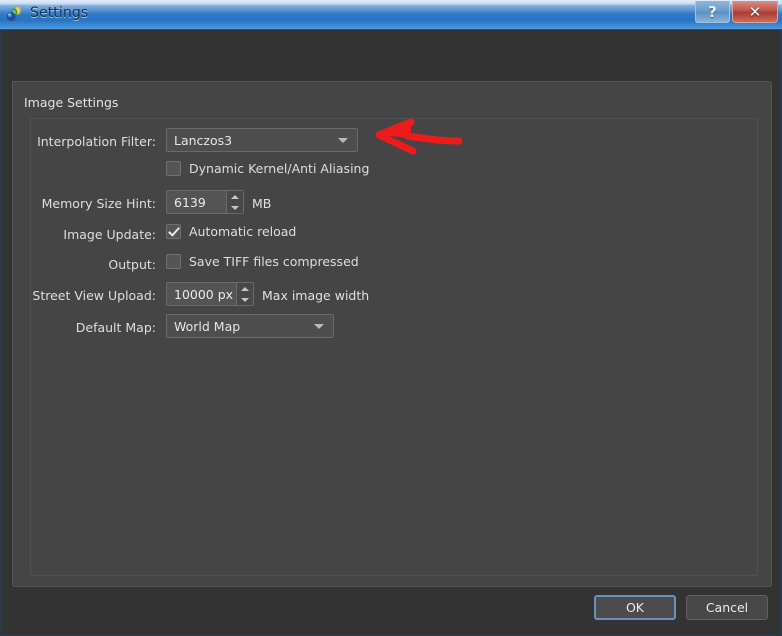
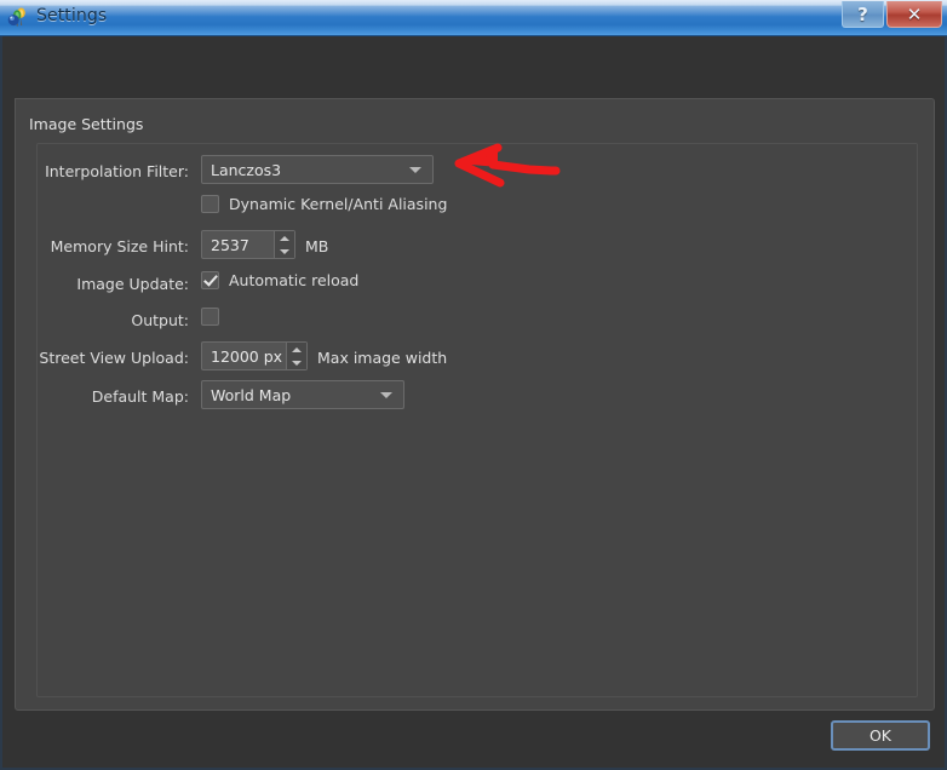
  Settings
  ?
  ✕
  Image Settings
  Interpolation Filter:
  Lanczos3
  Dynamic Kernel/Anti Aliasing
  Memory Size Hint:
- 6139
+ 2537
  MB
  Image Update:
  Automatic reload
  Output:
- Save TIFF files compressed
  Street View Upload:
- 10000 px
+ 12000 px
  Max image width
  Default Map:
  World Map
  OK
- Cancel
